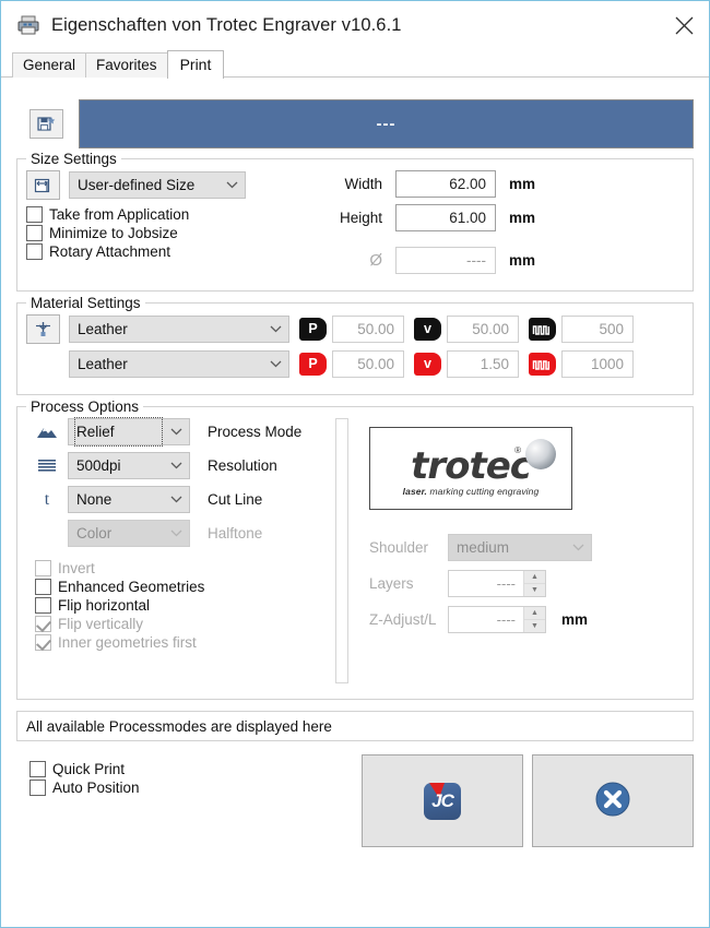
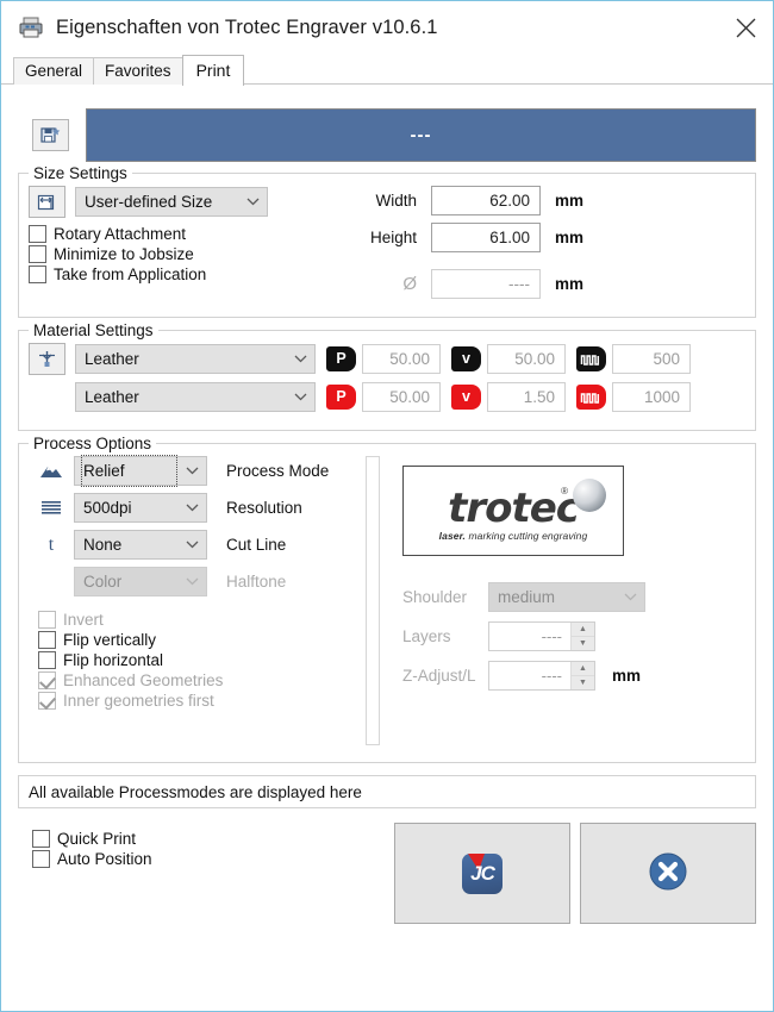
  Eigenschaften von Trotec Engraver v10.6.1
  General
  Favorites
  Print
  ---
  Size Settings
  User-defined Size
- Take from Application
+ Rotary Attachment
  Minimize to Jobsize
- Rotary Attachment
+ Take from Application
  Width
  62.00
  mm
  Height
  61.00
  mm
  Ø
  ----
  mm
  Material Settings
  Leather
  P
  50.00
  v
  50.00
  500
  Leather
  P
  50.00
  v
  1.50
  1000
  Process Options
  Relief
  Process Mode
  500dpi
  Resolution
  t
  None
  Cut Line
  Color
  Halftone
  Invert
- Enhanced Geometries
+ Flip vertically
  Flip horizontal
- Flip vertically
+ Enhanced Geometries
  Inner geometries first
  trotec
  ®
  laser. marking cutting engraving
  Shoulder
  medium
  Layers
  ----
  Z-Adjust/L
  ----
  mm
  All available Processmodes are displayed here
  Quick Print
  Auto Position
  JC
